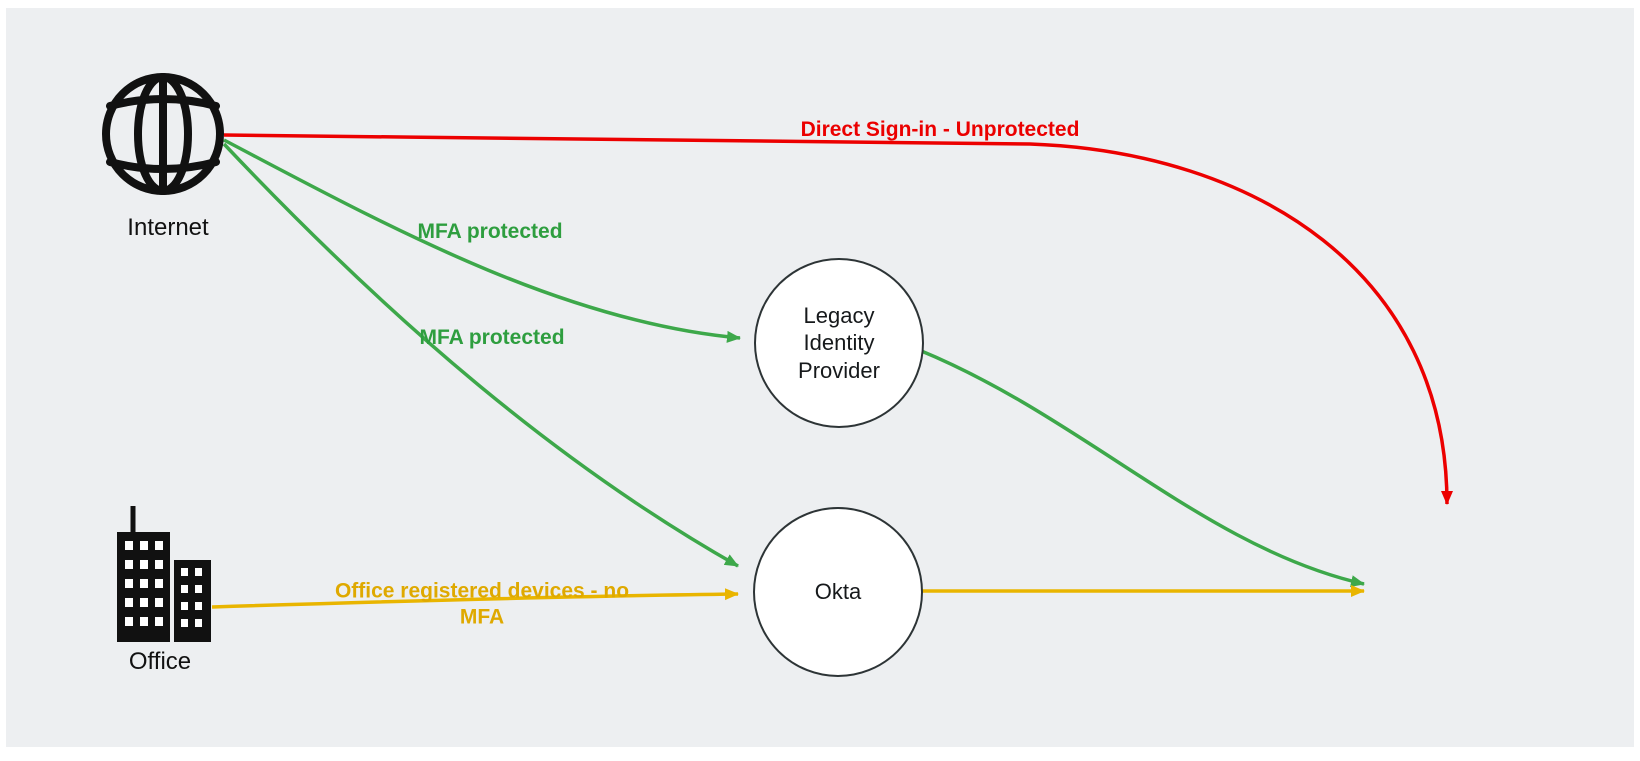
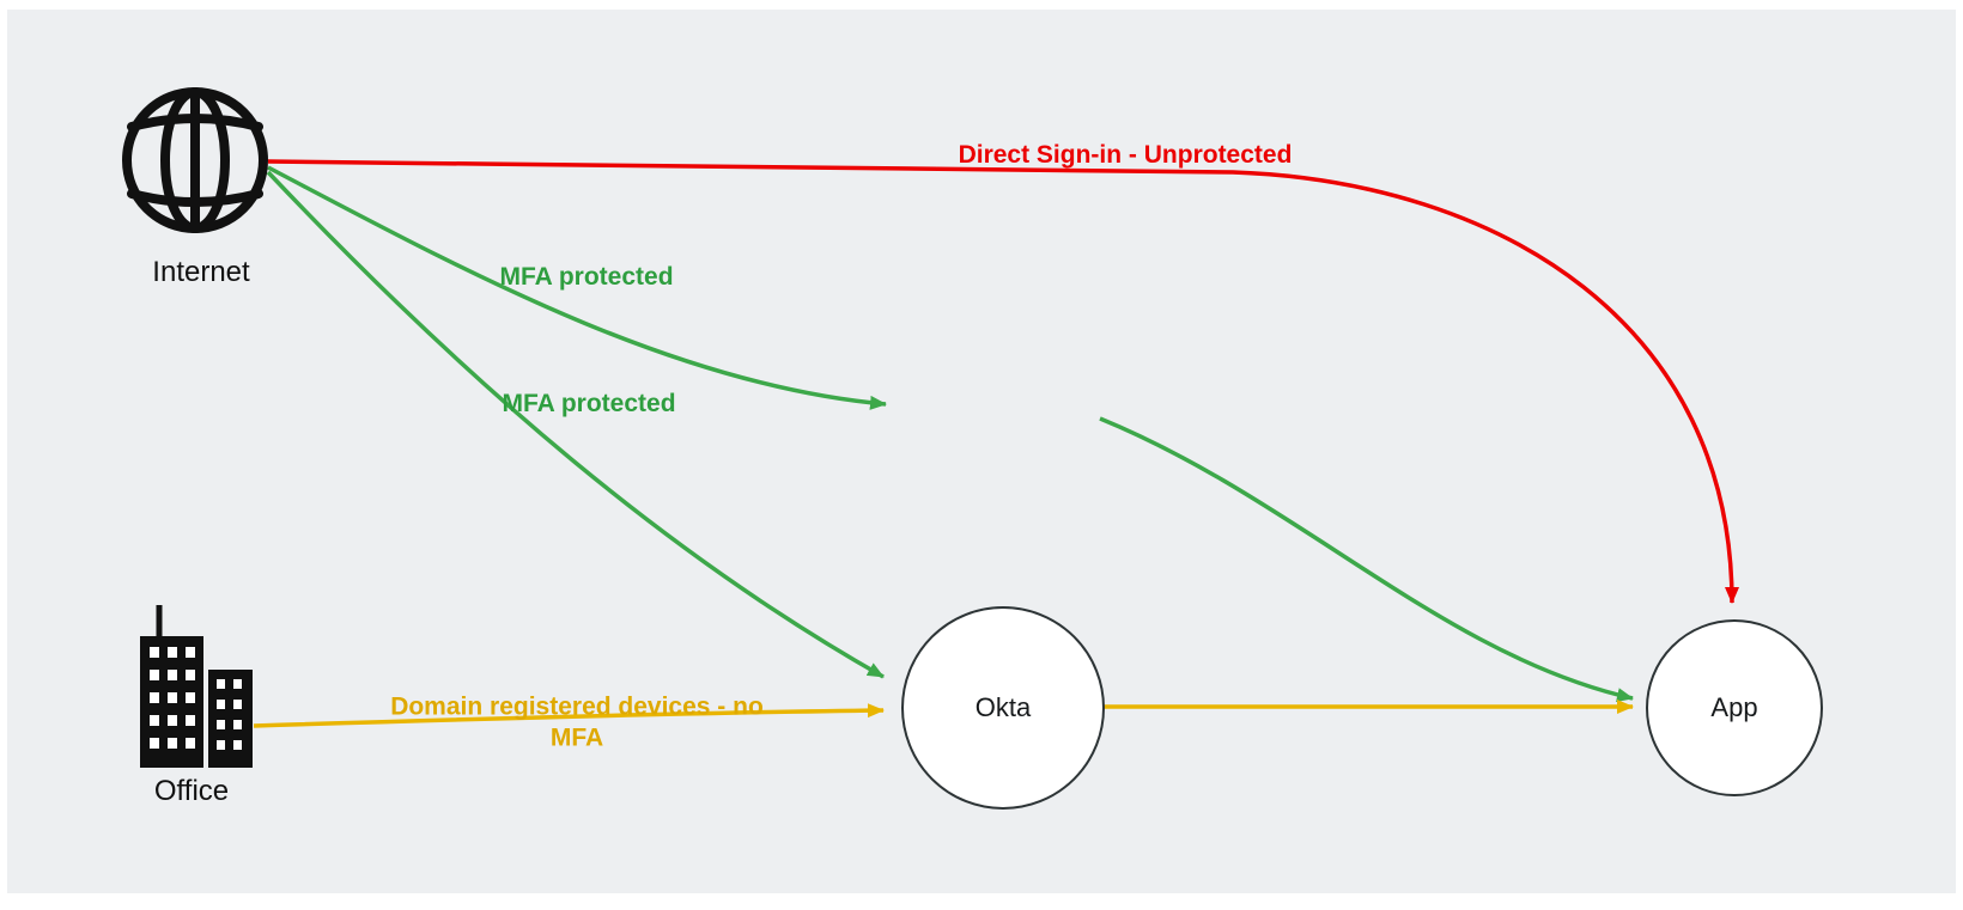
- Legacy Identity Provider
  Okta
+ App
  Internet
  Office
  Direct Sign-in - Unprotected
  MFA protected
  MFA protected
- Office registered devices - no MFA
+ Domain registered devices - no MFA
